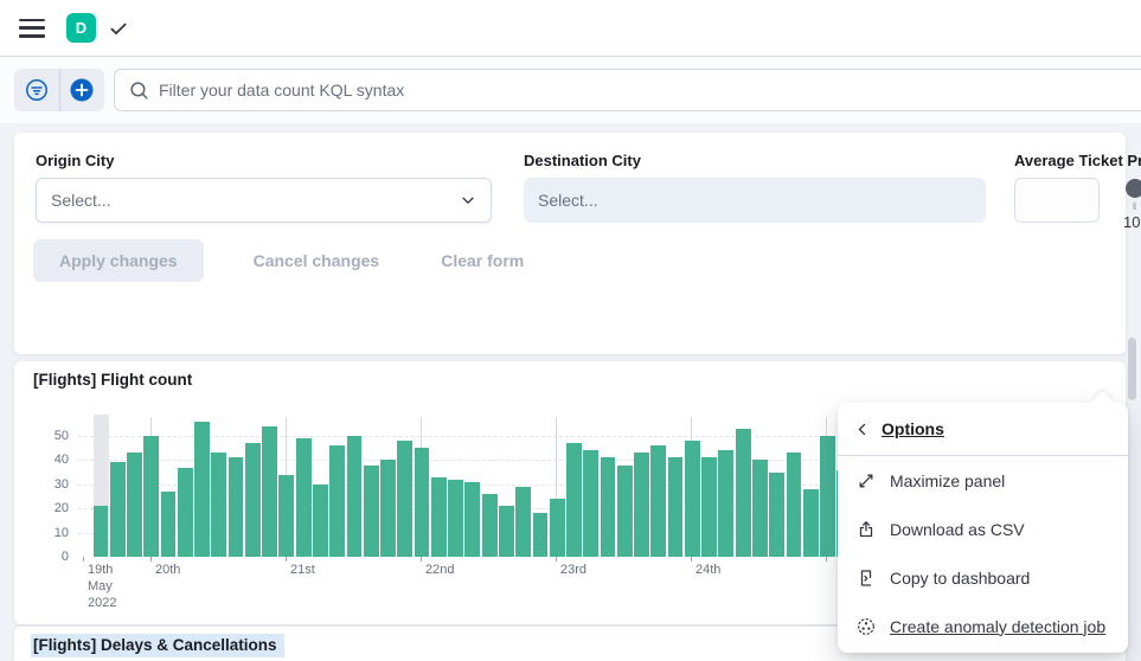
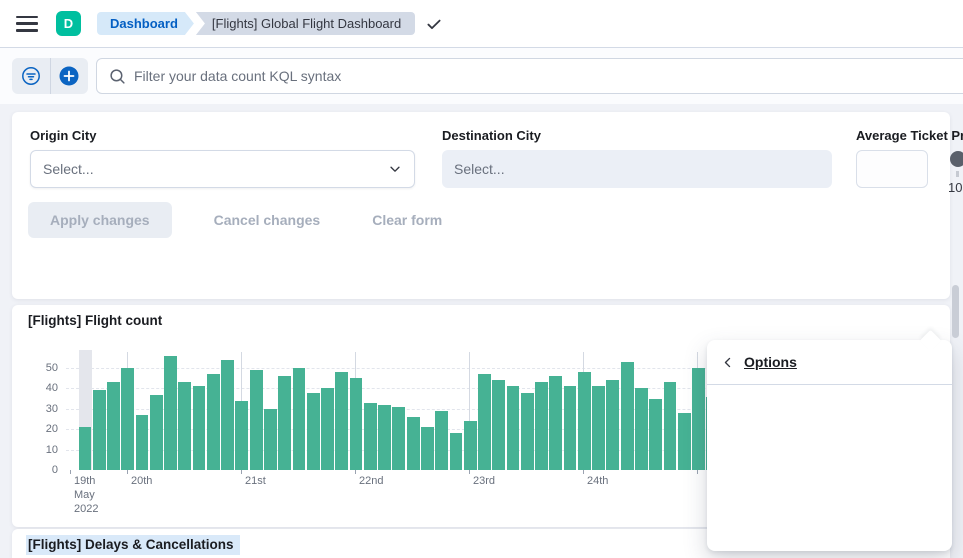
  D
+ Dashboard
+ [Flights] Global Flight Dashboard
  Filter your data count KQL syntax
  Origin City
  Select...
  Destination City
  Select...
  Average Ticket P
  Apply changes
  Cancel changes
  Clear form
  [Flights] Flight count
  0
  10
  20
  30
  40
  50
  19th
  May
  2022
  20th
  21st
  22nd
  23rd
  24th
  [Flights] Delays & Cancellations
  Options
- Maximize panel
- Download as CSV
- Copy to dashboard
- Create anomaly detection job
